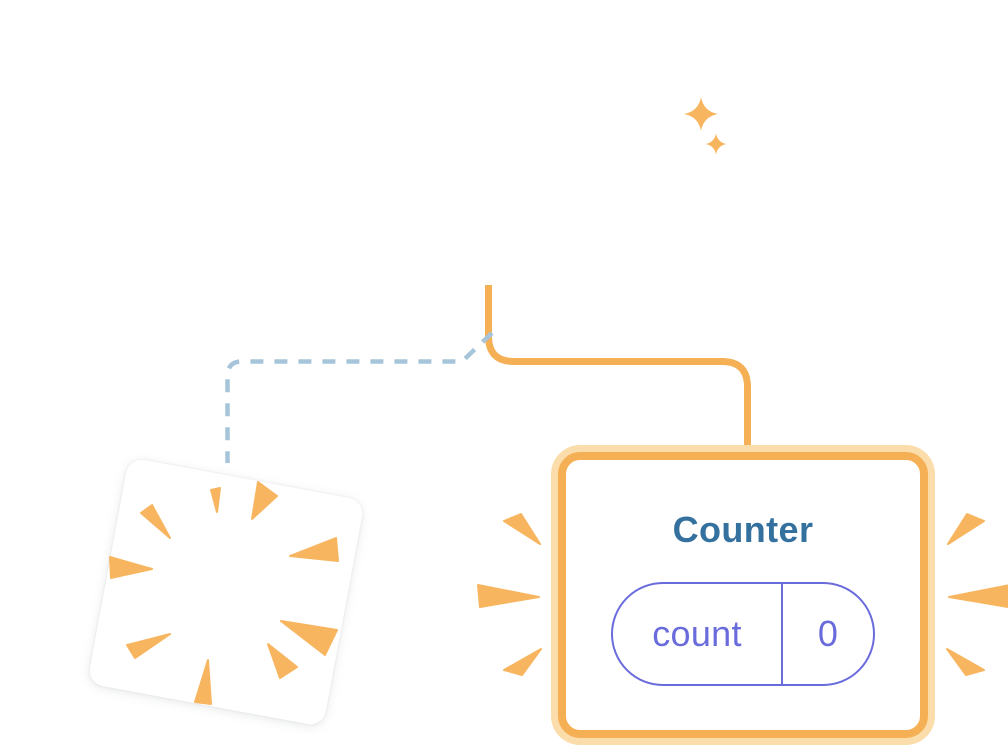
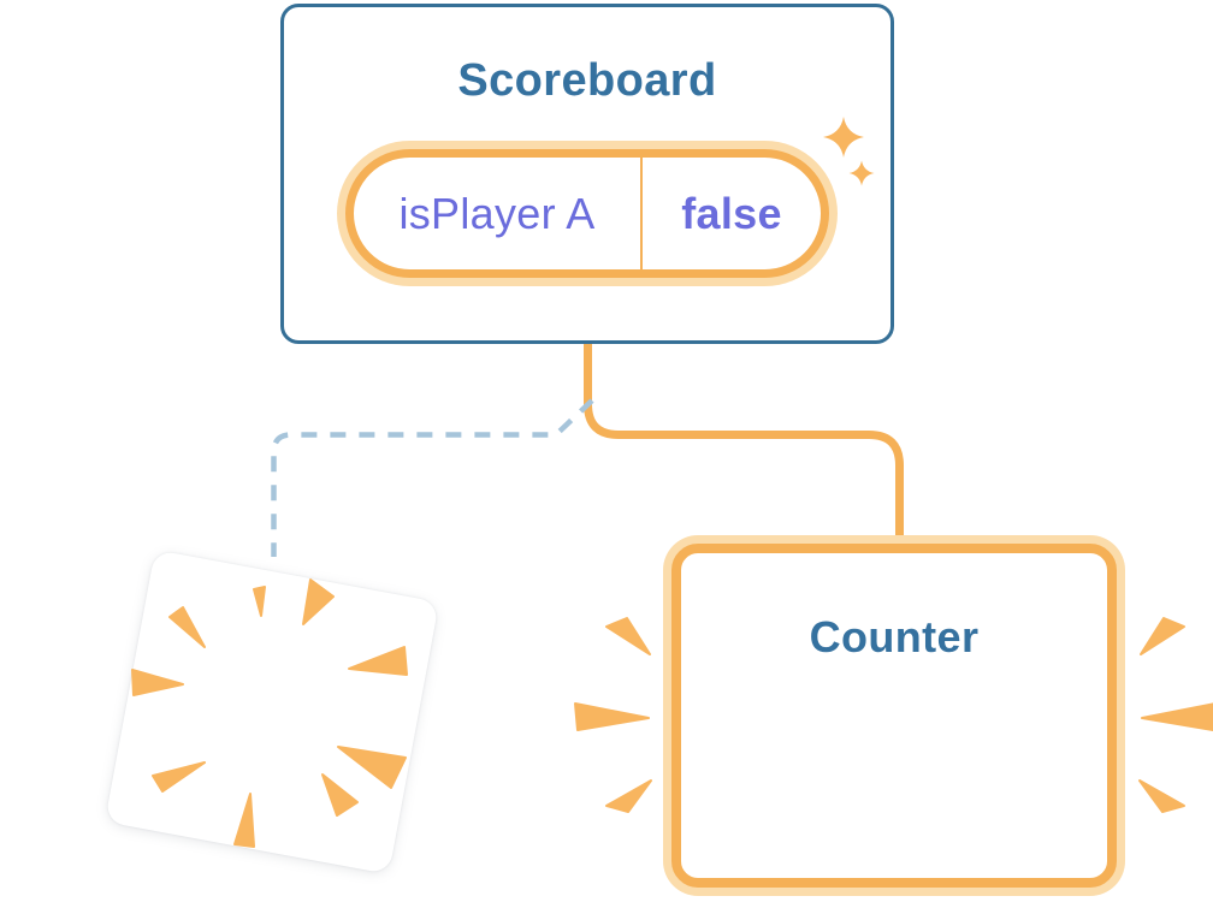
+ Scoreboard
+ isPlayer A
+ false
  Counter
- count
- 0
